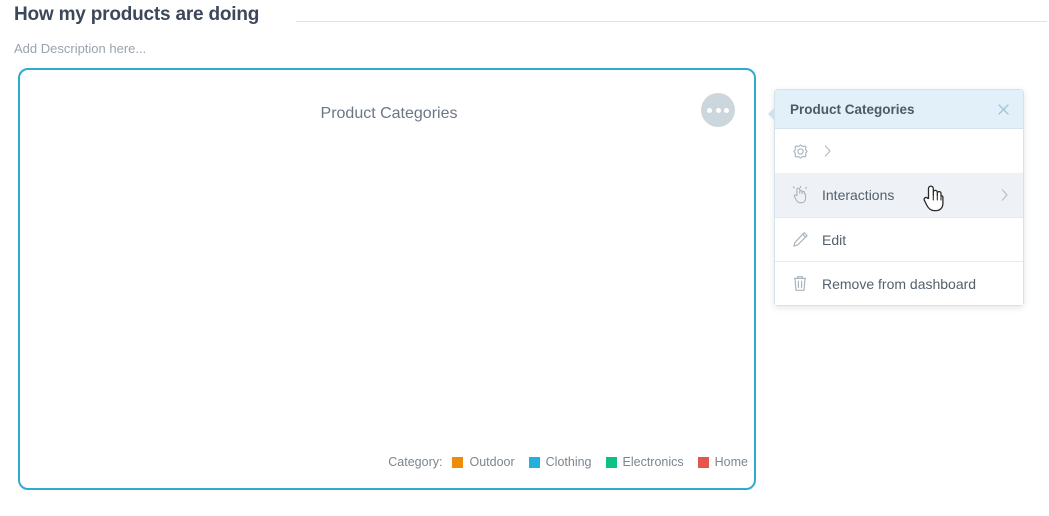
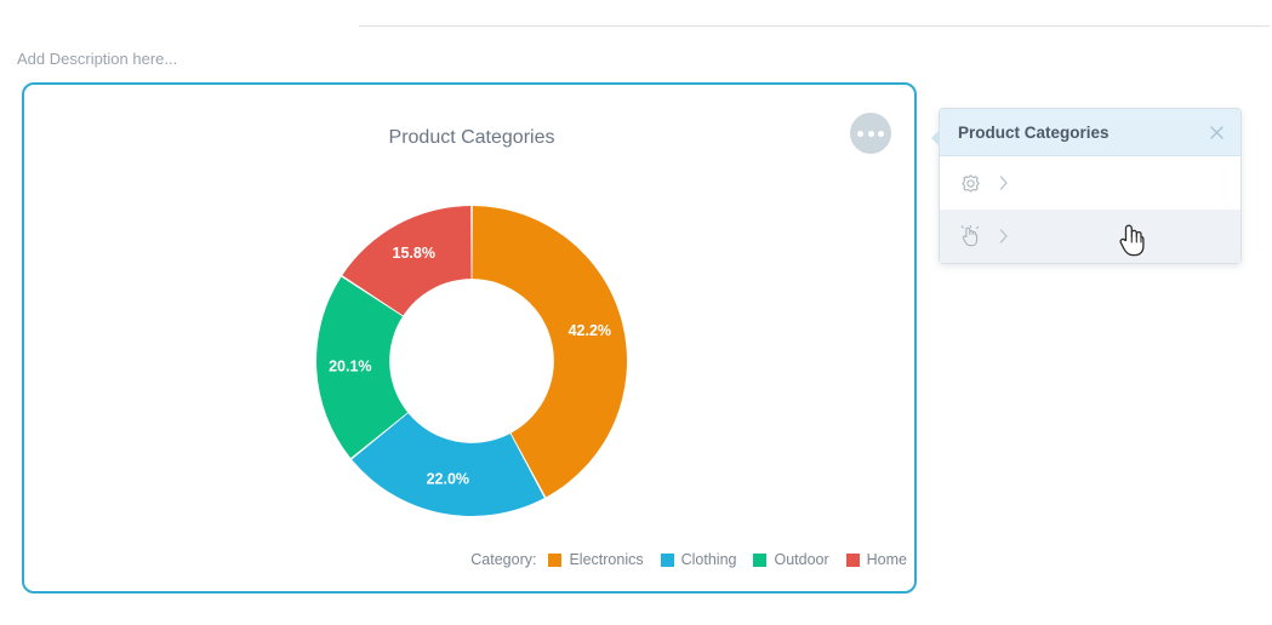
- How my products are doing
  Add Description here...
  Product Categories
+ 42.2%
+ 22.0%
+ 20.1%
+ 15.8%
  Category:
- Outdoor
+ Electronics
  Clothing
- Electronics
+ Outdoor
  Home
  Product Categories
- Interactions
- Edit
- Remove from dashboard
